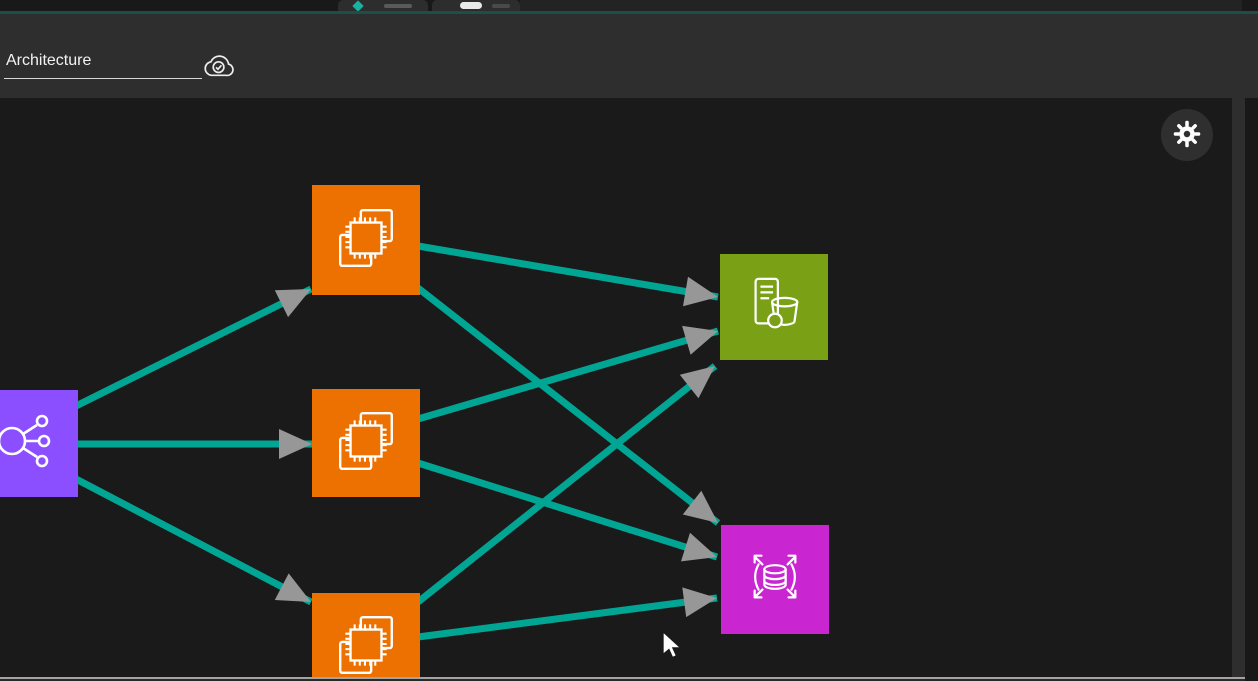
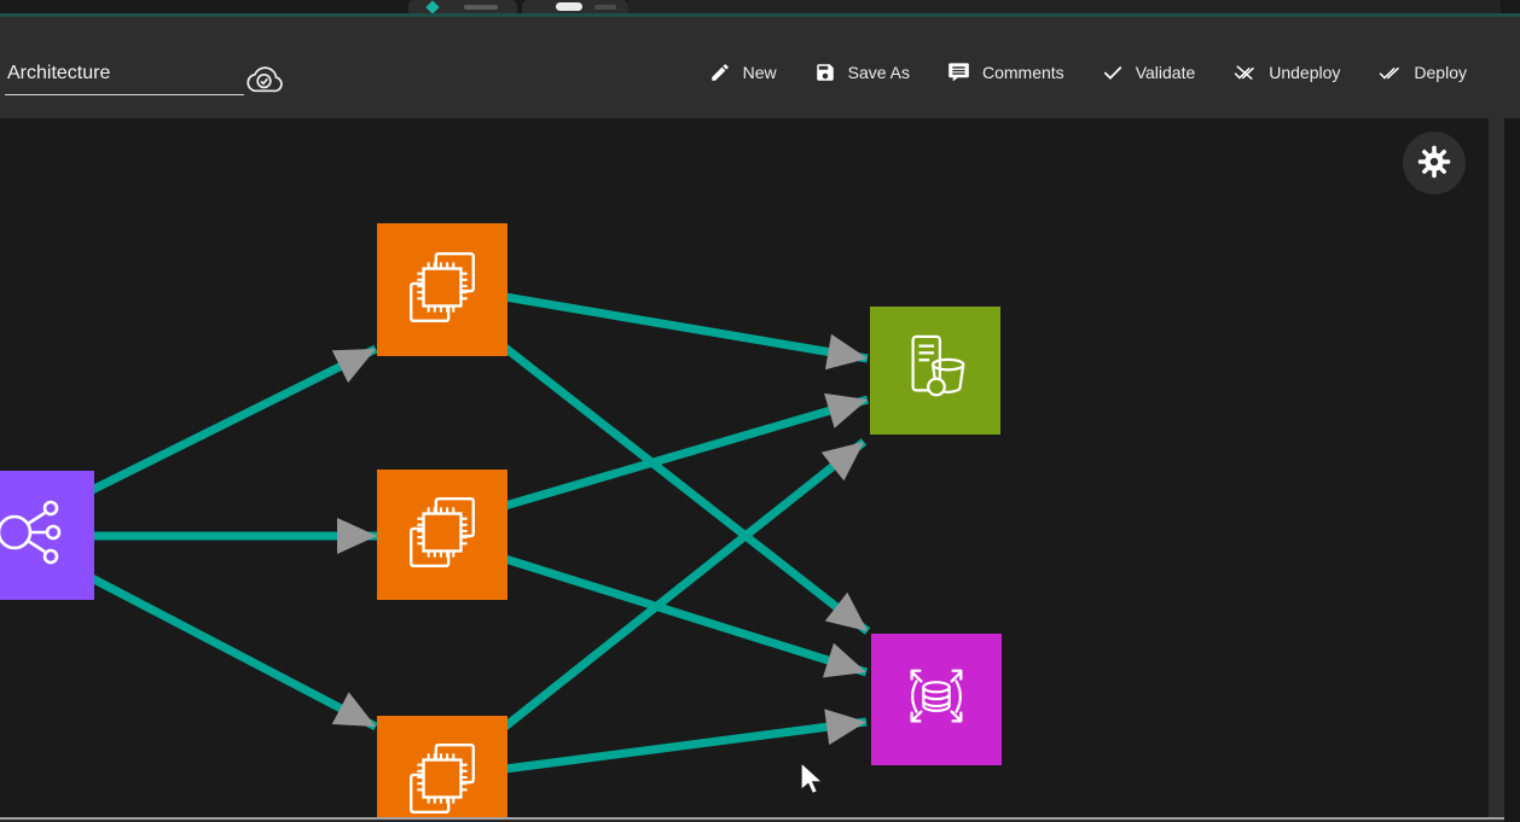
  Architecture
+ New
+ Save As
+ Comments
+ Validate
+ Undeploy
+ Deploy
